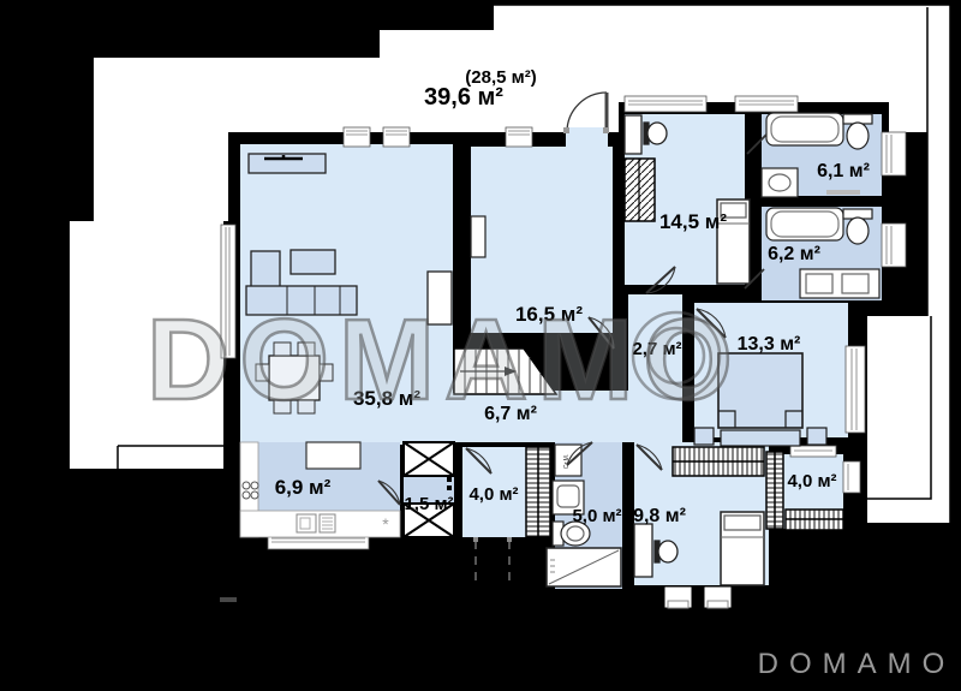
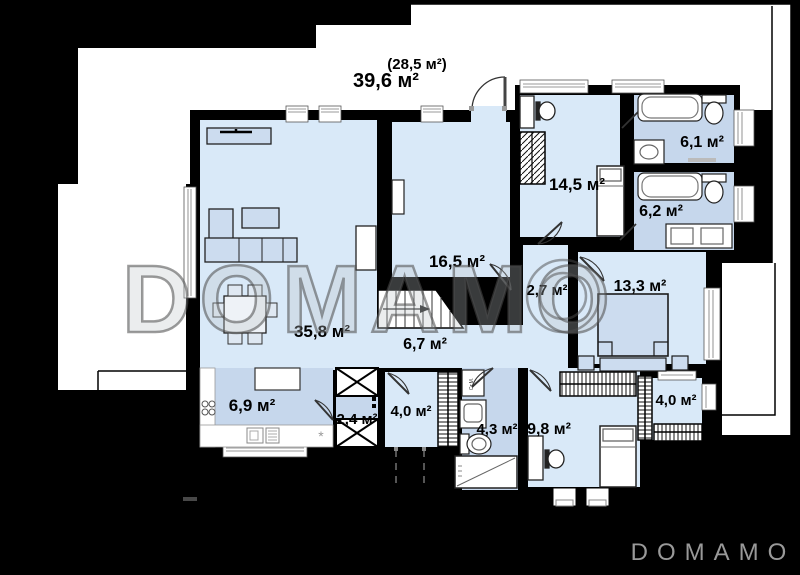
  *
  (28,5 м²)
  39,6 м²
  35,8 м²
  6,9 м²
- 1,5 м²
+ 2,4 м²
  4,0 м²
- 5,0 м²
+ 4,3 м²
  9,8 м²
  4,0 м²
  13,3 м²
  2,7 м²
  6,7 м²
  16,5 м²
  14,5 м²
  6,1 м²
  6,2 м²
  DOMAMO
  DOMAMO
